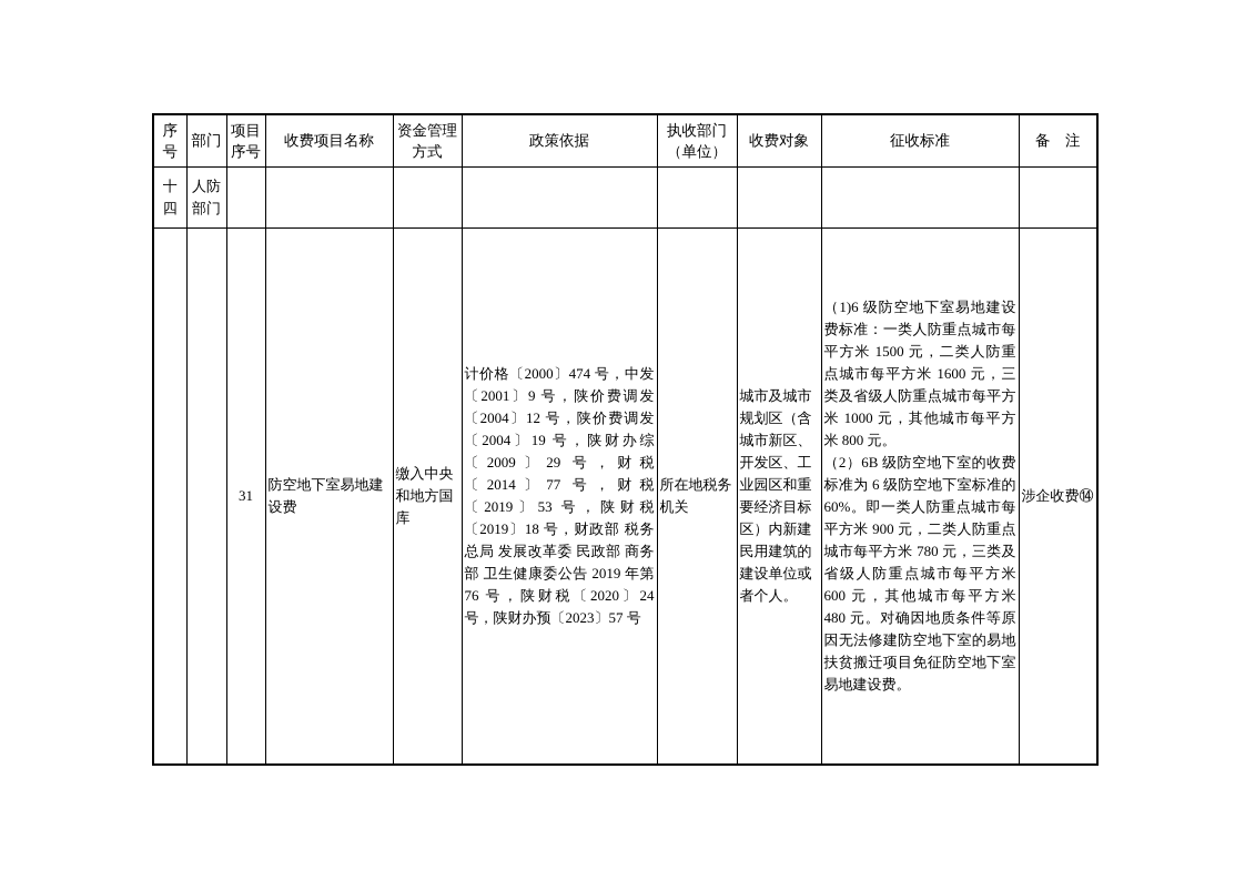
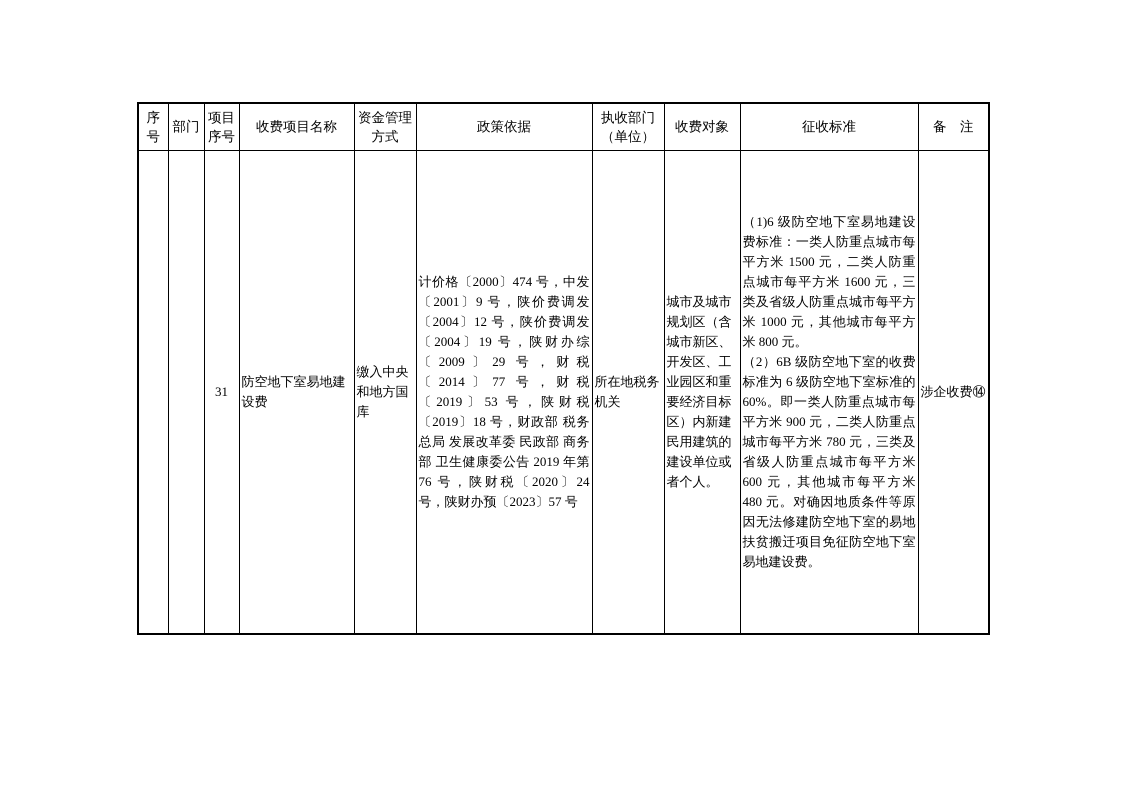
  序号	部门	项目序号	收费项目名称	资金管理方式	政策依据	执收部门（单位）	收费对象	征收标准	备 注
- 十四	人防部门
  		31	防空地下室易地建设费	缴入中央和地方国库	计价格〔2000〕474 号，中发〔2001〕9 号，陕价费调发〔2004〕12 号，陕价费调发〔2004〕19 号，陕财办综〔2009〕29 号，财税〔2014〕77 号，财税〔2019〕53 号，陕财税〔2019〕18 号，财政部 税务总局 发展改革委 民政部 商务部 卫生健康委公告 2019 年第 76 号，陕财税〔2020〕24 号，陕财办预〔2023〕57 号	所在地税务机关	城市及城市规划区（含城市新区、开发区、工业园区和重要经济目标区）内新建民用建筑的建设单位或者个人。	（1)6 级防空地下室易地建设费标准：一类人防重点城市每平方米 1500 元，二类人防重点城市每平方米 1600 元，三类及省级人防重点城市每平方米 1000 元，其他城市每平方米 800 元。 （2）6B 级防空地下室的收费标准为 6 级防空地下室标准的 60%。即一类人防重点城市每平方米 900 元，二类人防重点城市每平方米 780 元，三类及省级人防重点城市每平方米 600 元，其他城市每平方米 480 元。对确因地质条件等原因无法修建防空地下室的易地扶贫搬迁项目免征防空地下室易地建设费。	涉企收费⑭
